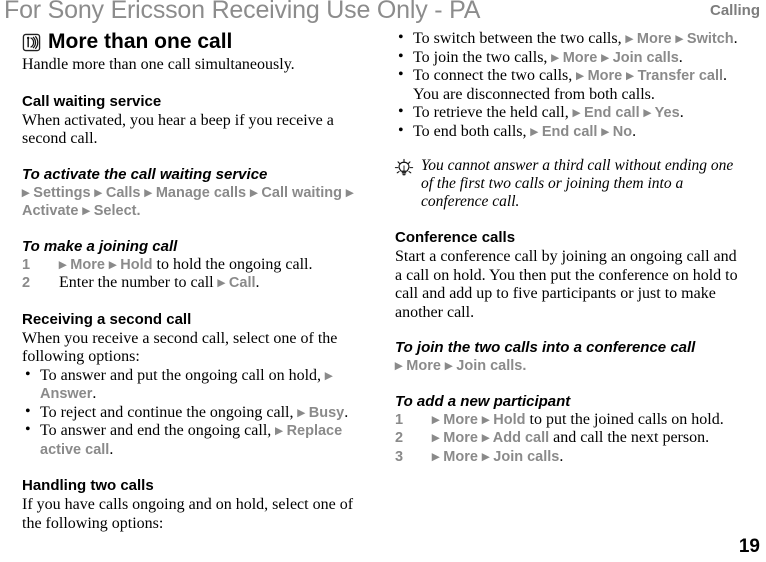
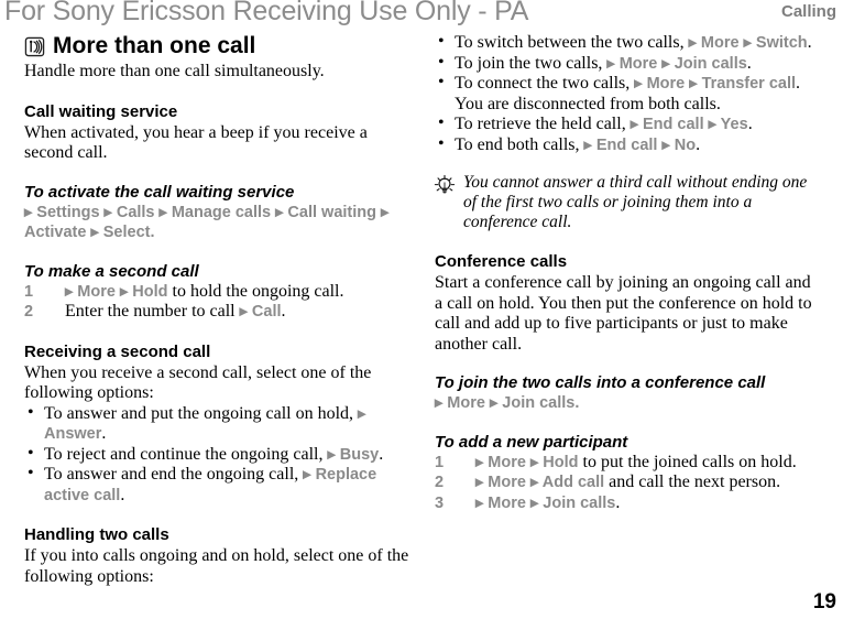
  For Sony Ericsson Receiving Use Only - PA
  Calling
  More than one call
  Handle more than one call simultaneously.
  Call waiting service
  When activated, you hear a beep if you receive a second call.
  To activate the call waiting service
  ▸ Settings ▸ Calls ▸ Manage calls ▸ Call waiting ▸ Activate ▸ Select.
- To make a joining call
+ To make a second call
  1
  ▸ More ▸ Hold to hold the ongoing call.
  2
  Enter the number to call ▸ Call.
  Receiving a second call
  When you receive a second call, select one of the following options:
  •
  To answer and put the ongoing call on hold, ▸ Answer.
  •
  To reject and continue the ongoing call, ▸ Busy.
  •
  To answer and end the ongoing call, ▸ Replace active call.
  Handling two calls
- If you have calls ongoing and on hold, select one of the following options:
+ If you into calls ongoing and on hold, select one of the following options:
  •
  To switch between the two calls, ▸ More ▸ Switch.
  •
  To join the two calls, ▸ More ▸ Join calls.
  •
  To connect the two calls, ▸ More ▸ Transfer call. You are disconnected from both calls.
  •
  To retrieve the held call, ▸ End call ▸ Yes.
  •
  To end both calls, ▸ End call ▸ No.
  You cannot answer a third call without ending one of the first two calls or joining them into a conference call.
  Conference calls
  Start a conference call by joining an ongoing call and a call on hold. You then put the conference on hold to call and add up to five participants or just to make another call.
  To join the two calls into a conference call
  ▸ More ▸ Join calls.
  To add a new participant
  1
  ▸ More ▸ Hold to put the joined calls on hold.
  2
  ▸ More ▸ Add call and call the next person.
  3
  ▸ More ▸ Join calls.
  19
